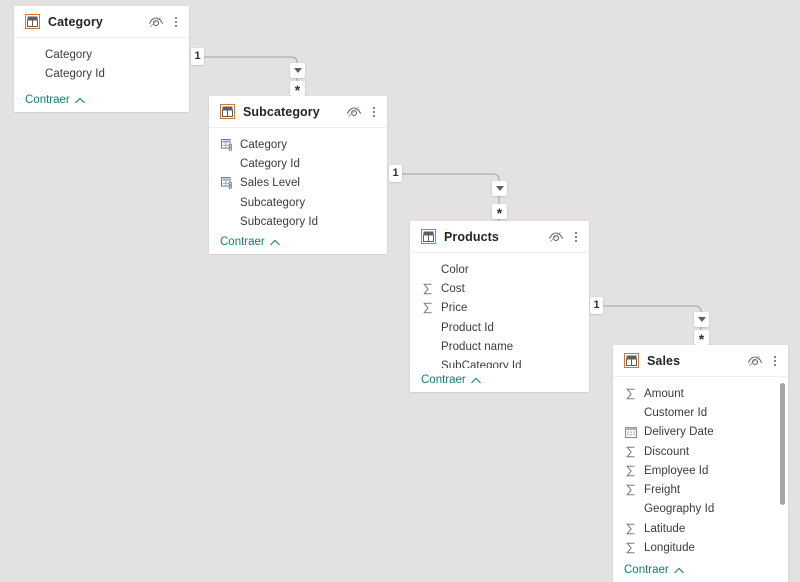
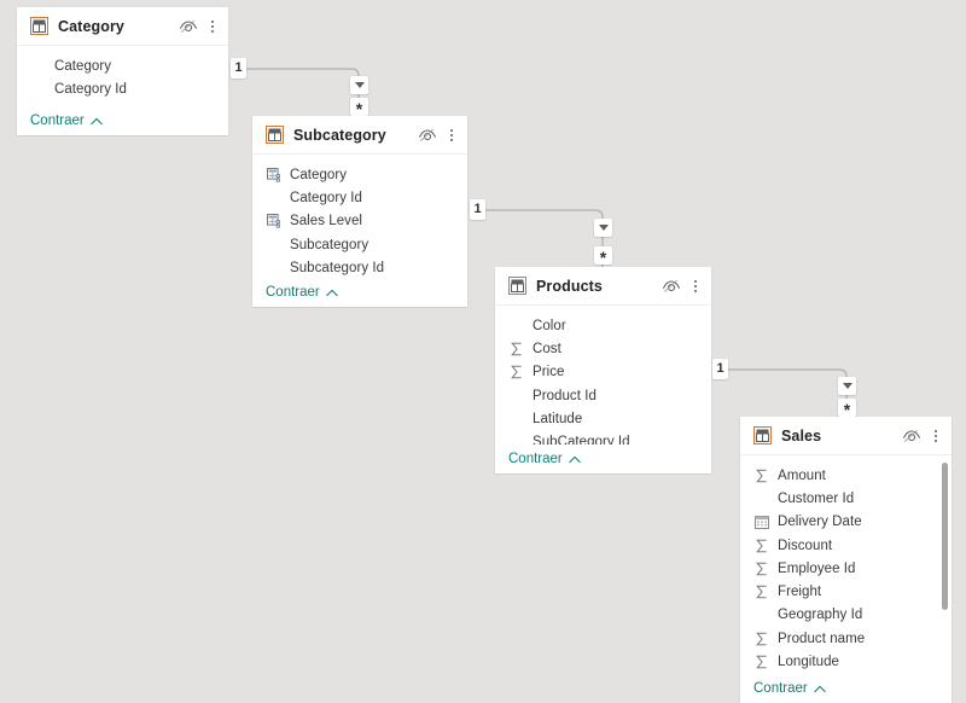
  1
  *
  1
  *
  1
  *
  Category
  Category
  Category Id
  Contraer
  Subcategory
  Category
  Category Id
  Sales Level
  Subcategory
  Subcategory Id
  Contraer
  Products
  Color
  Cost
  Price
  Product Id
- Product name
+ Latitude
  SubCategory Id
  Contraer
  Sales
  Amount
  Customer Id
  Delivery Date
  Discount
  Employee Id
  Freight
  Geography Id
- Latitude
+ Product name
  Longitude
  Contraer
